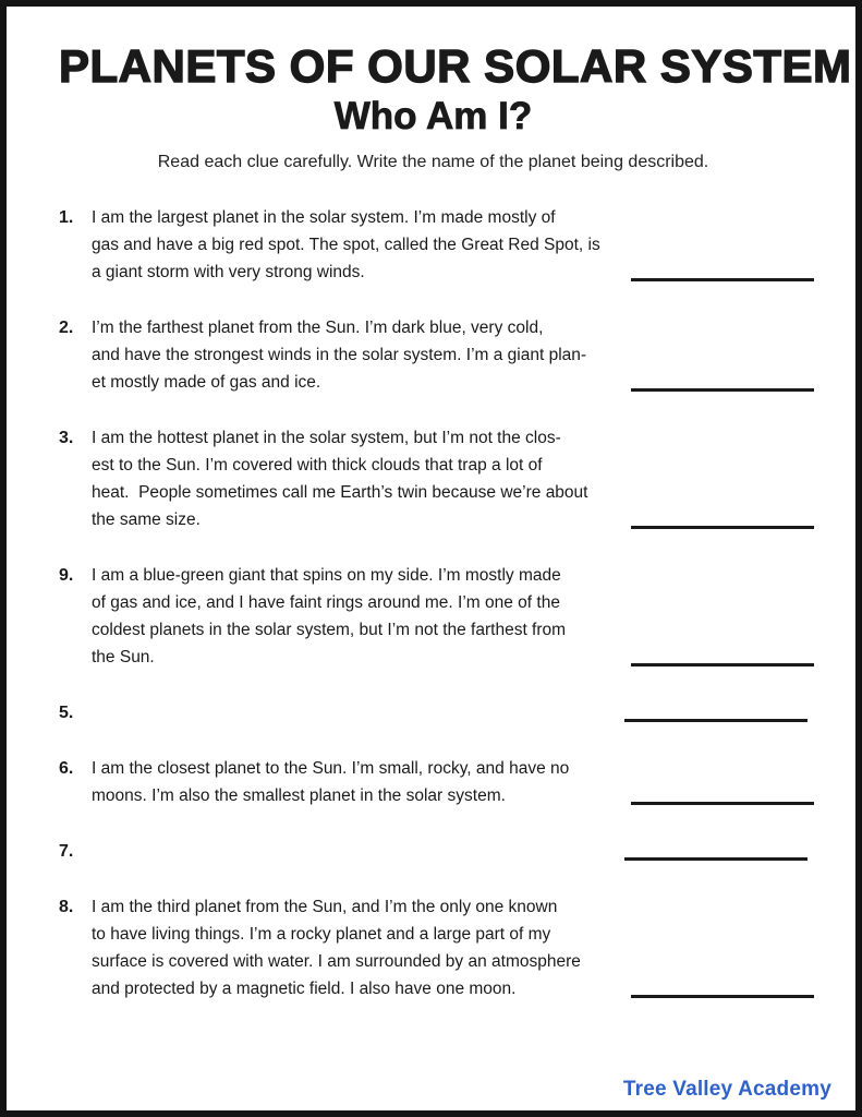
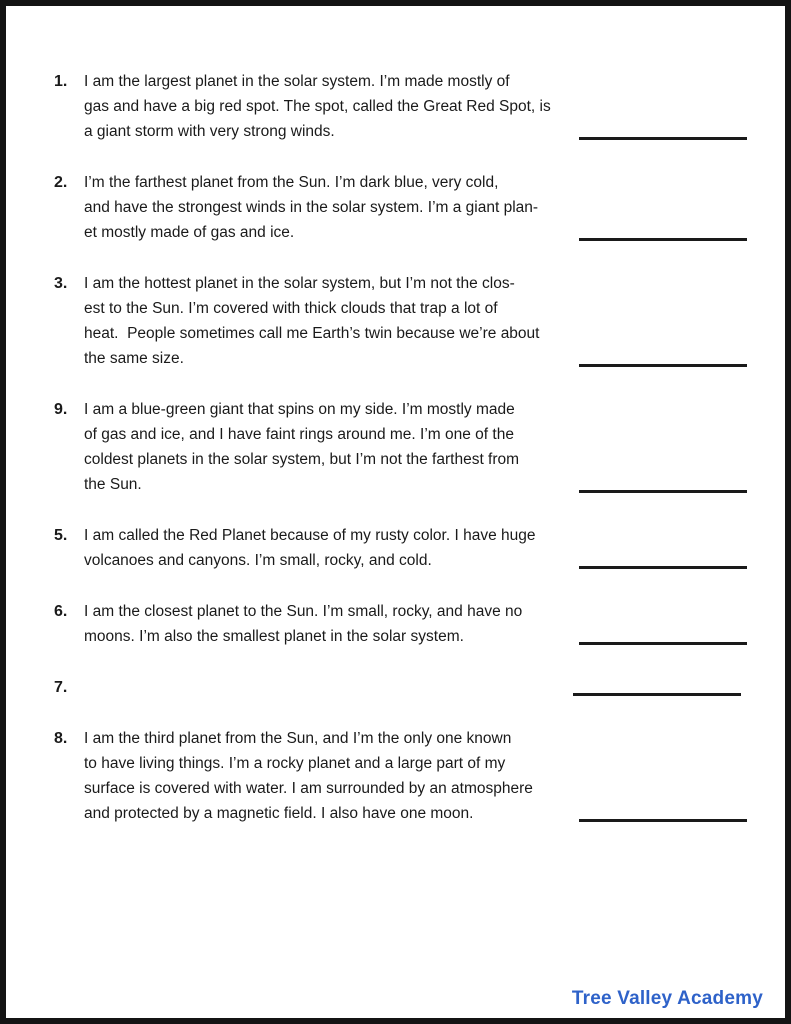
- PLANETS OF OUR SOLAR SYSTEM
- Who Am I?
- Read each clue carefully. Write the name of the planet being described.
  1.
  I am the largest planet in the solar system. I’m made mostly of
  gas and have a big red spot. The spot, called the Great Red Spot, is
  a giant storm with very strong winds.
  2.
  I’m the farthest planet from the Sun. I’m dark blue, very cold,
  and have the strongest winds in the solar system. I’m a giant plan-
  et mostly made of gas and ice.
  3.
  I am the hottest planet in the solar system, but I’m not the clos-
  est to the Sun. I’m covered with thick clouds that trap a lot of
  heat. People sometimes call me Earth’s twin because we’re about
  the same size.
  9.
  I am a blue-green giant that spins on my side. I’m mostly made
  of gas and ice, and I have faint rings around me. I’m one of the
  coldest planets in the solar system, but I’m not the farthest from
  the Sun.
  5.
+ I am called the Red Planet because of my rusty color. I have huge
+ volcanoes and canyons. I’m small, rocky, and cold.
  6.
  I am the closest planet to the Sun. I’m small, rocky, and have no
  moons. I’m also the smallest planet in the solar system.
  7.
  8.
  I am the third planet from the Sun, and I’m the only one known
  to have living things. I’m a rocky planet and a large part of my
  surface is covered with water. I am surrounded by an atmosphere
  and protected by a magnetic field. I also have one moon.
  Tree Valley Academy
